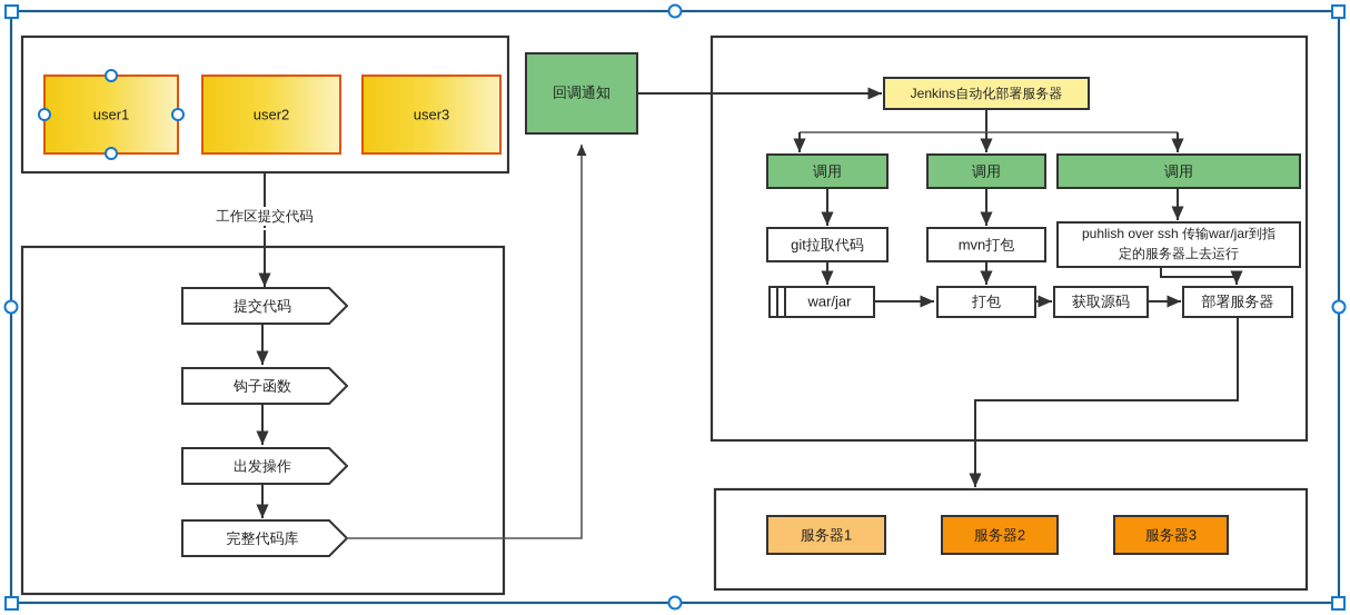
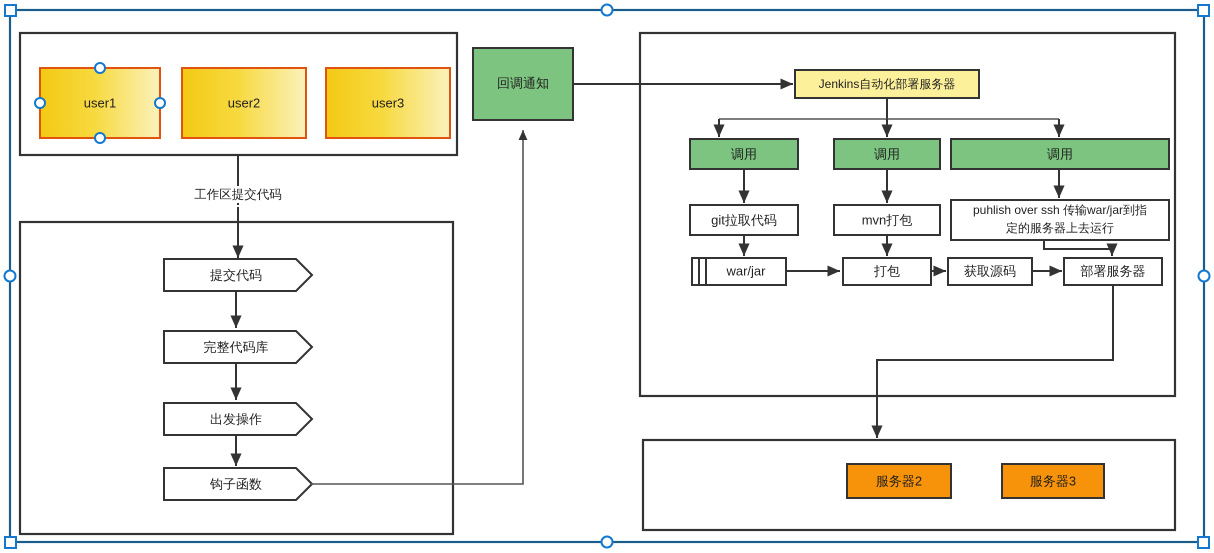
  user1
  user2
  user3
  工作区提交代码
  提交代码
- 钩子函数
+ 完整代码库
  出发操作
- 完整代码库
+ 钩子函数
  回调通知
  Jenkins自动化部署服务器
  调用
  调用
  调用
  git拉取代码
  mvn打包
  puhlish over ssh 传输war/jar到指
  定的服务器上去运行
  war/jar
  打包
  获取源码
  部署服务器
- 服务器1
  服务器2
  服务器3
